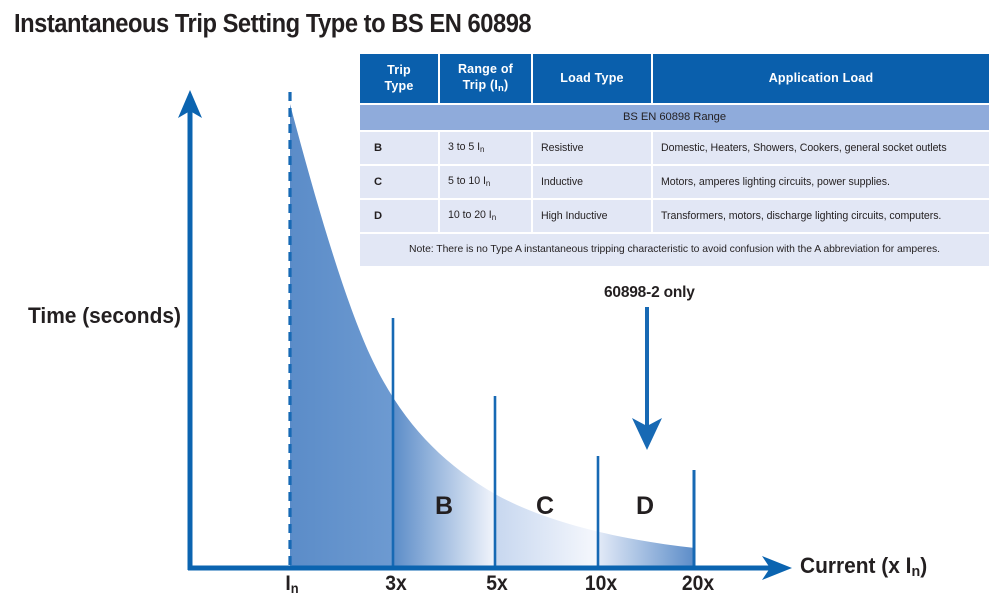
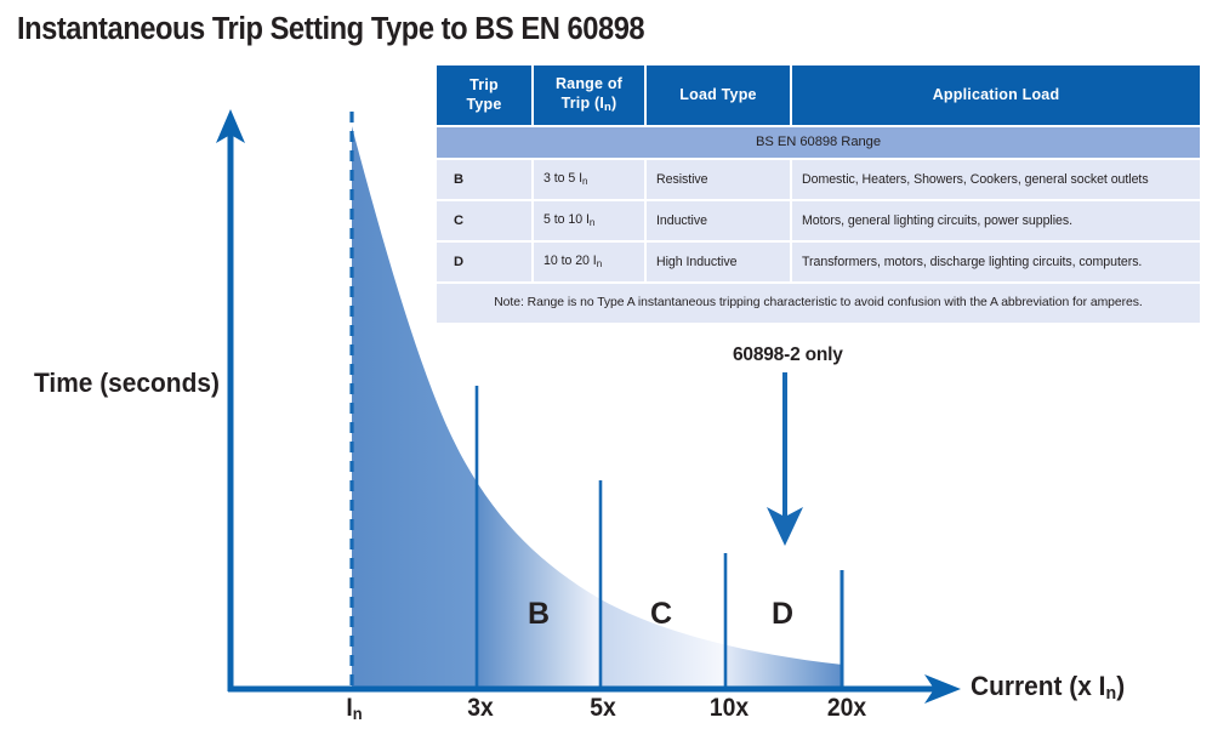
  Instantaneous Trip Setting Type to BS EN 60898
  Time (seconds)
  Current (x In)
  60898-2 only
  In
  3x
  5x
  10x
  20x
  B
  C
  D
  TripType	Range ofTrip (In)	Load Type	Application Load
  BS EN 60898 Range
  B	3 to 5 In	Resistive	Domestic, Heaters, Showers, Cookers, general socket outlets
- C	5 to 10 In	Inductive	Motors, amperes lighting circuits, power supplies.
+ C	5 to 10 In	Inductive	Motors, general lighting circuits, power supplies.
  D	10 to 20 In	High Inductive	Transformers, motors, discharge lighting circuits, computers.
- Note: There is no Type A instantaneous tripping characteristic to avoid confusion with the A abbreviation for amperes.
+ Note: Range is no Type A instantaneous tripping characteristic to avoid confusion with the A abbreviation for amperes.
